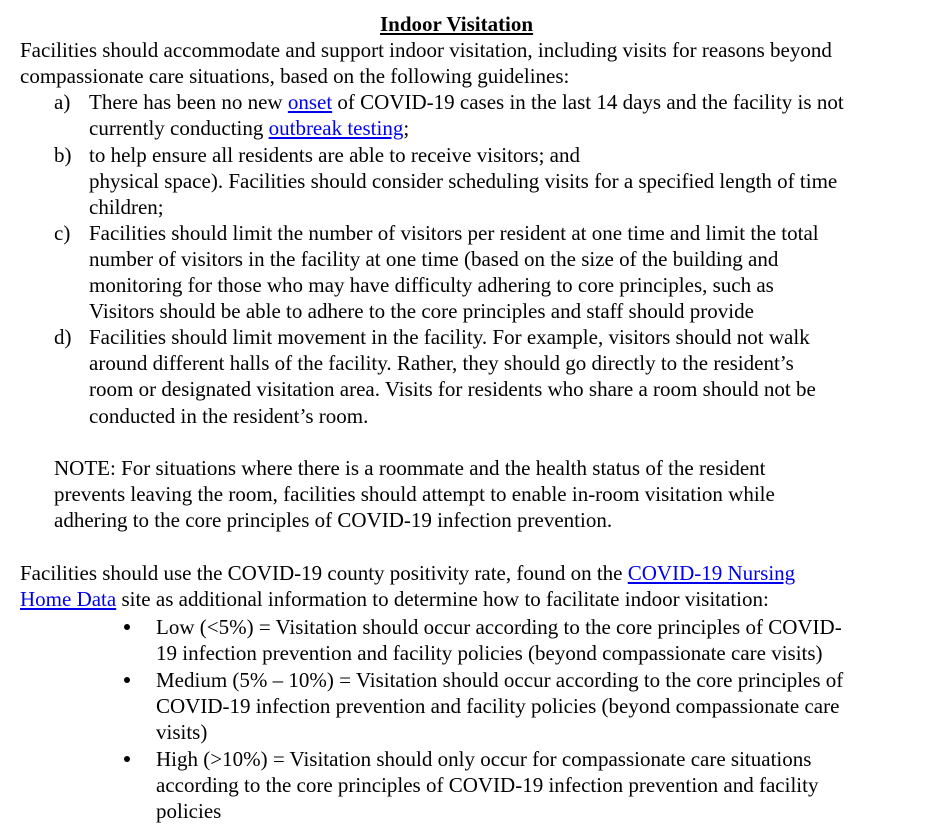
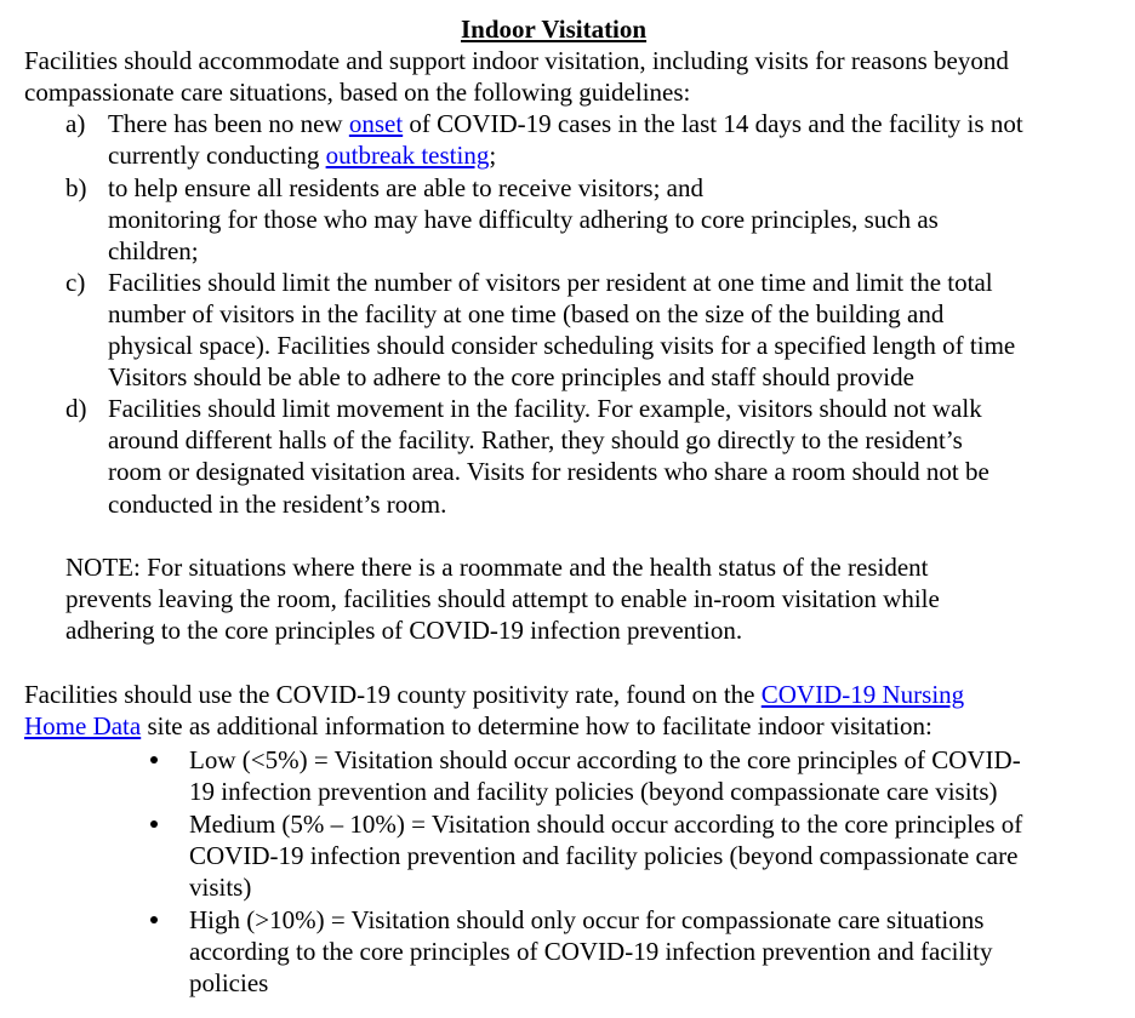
  Indoor Visitation
  Facilities should accommodate and support indoor visitation, including visits for reasons beyond
  compassionate care situations, based on the following guidelines:
  a)
  There has been no new onset of COVID-19 cases in the last 14 days and the facility is not
  currently conducting outbreak testing;
  b)
  to help ensure all residents are able to receive visitors; and
- physical space). Facilities should consider scheduling visits for a specified length of time
+ monitoring for those who may have difficulty adhering to core principles, such as
  children;
  c)
  Facilities should limit the number of visitors per resident at one time and limit the total
  number of visitors in the facility at one time (based on the size of the building and
- monitoring for those who may have difficulty adhering to core principles, such as
+ physical space). Facilities should consider scheduling visits for a specified length of time
  Visitors should be able to adhere to the core principles and staff should provide
  d)
  Facilities should limit movement in the facility. For example, visitors should not walk
  around different halls of the facility. Rather, they should go directly to the resident’s
  room or designated visitation area. Visits for residents who share a room should not be
  conducted in the resident’s room.
  NOTE: For situations where there is a roommate and the health status of the resident
  prevents leaving the room, facilities should attempt to enable in-room visitation while
  adhering to the core principles of COVID-19 infection prevention.
  Facilities should use the COVID-19 county positivity rate, found on the COVID-19 Nursing
  Home Data site as additional information to determine how to facilitate indoor visitation:
  Low (<5%) = Visitation should occur according to the core principles of COVID-
  19 infection prevention and facility policies (beyond compassionate care visits)
  Medium (5% – 10%) = Visitation should occur according to the core principles of
  COVID-19 infection prevention and facility policies (beyond compassionate care
  visits)
  High (>10%) = Visitation should only occur for compassionate care situations
  according to the core principles of COVID-19 infection prevention and facility
  policies
